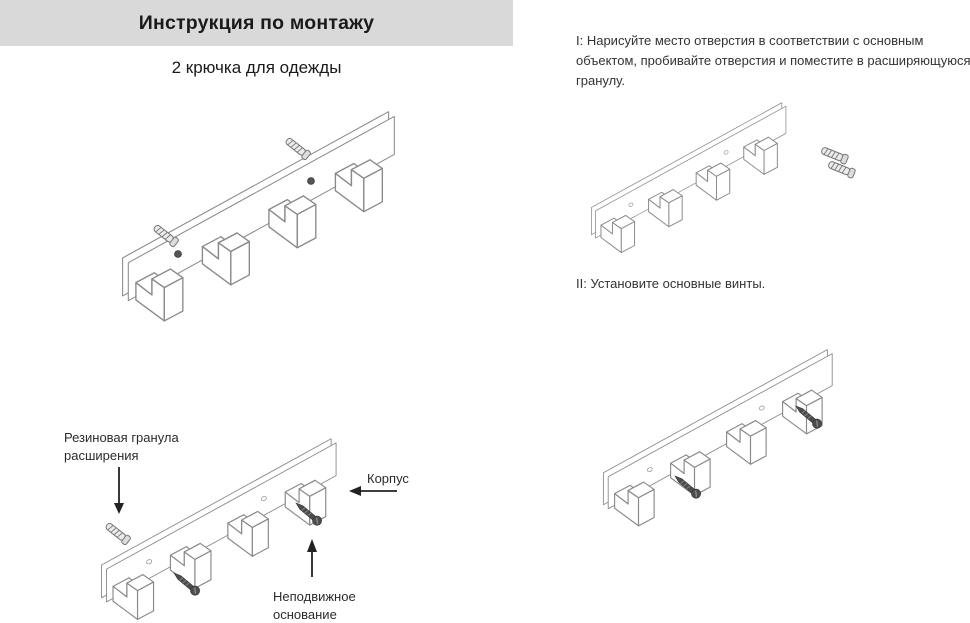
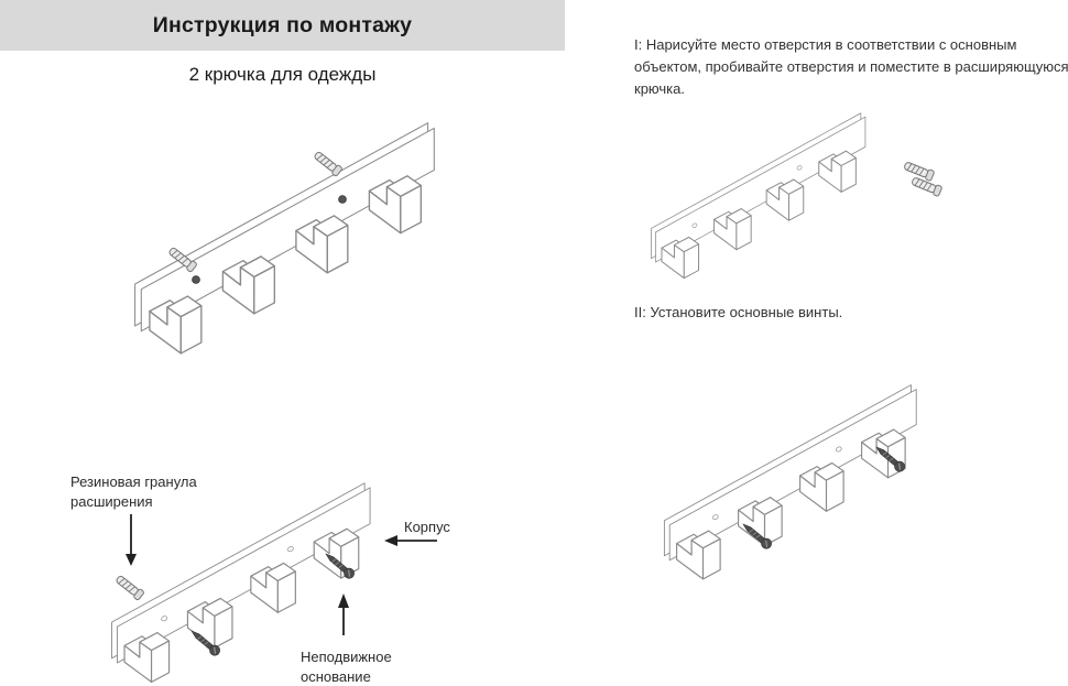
  Инструкция по монтажу
  2 крючка для одежды
- I: Нарисуйте место отверстия в соответствии с основным объектом, пробивайте отверстия и поместите в расширяющуюся гранулу.
+ I: Нарисуйте место отверстия в соответствии с основным объектом, пробивайте отверстия и поместите в расширяющуюся крючка.
  II: Установите основные винты.
  Резиновая гранула расширения
  Корпус
  Неподвижное основание
